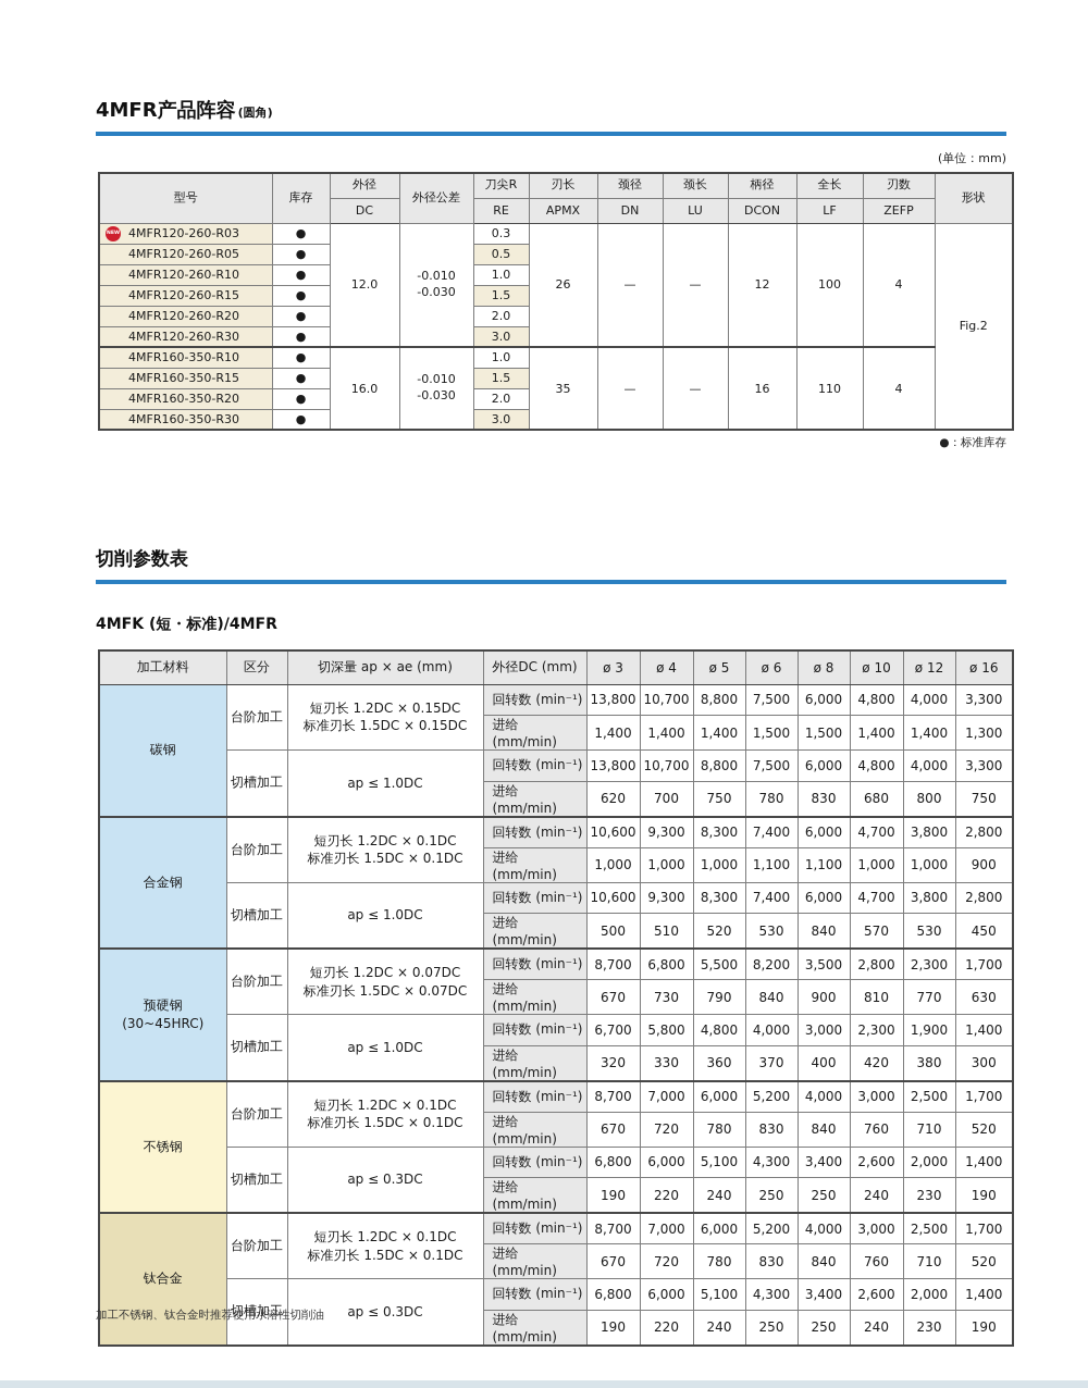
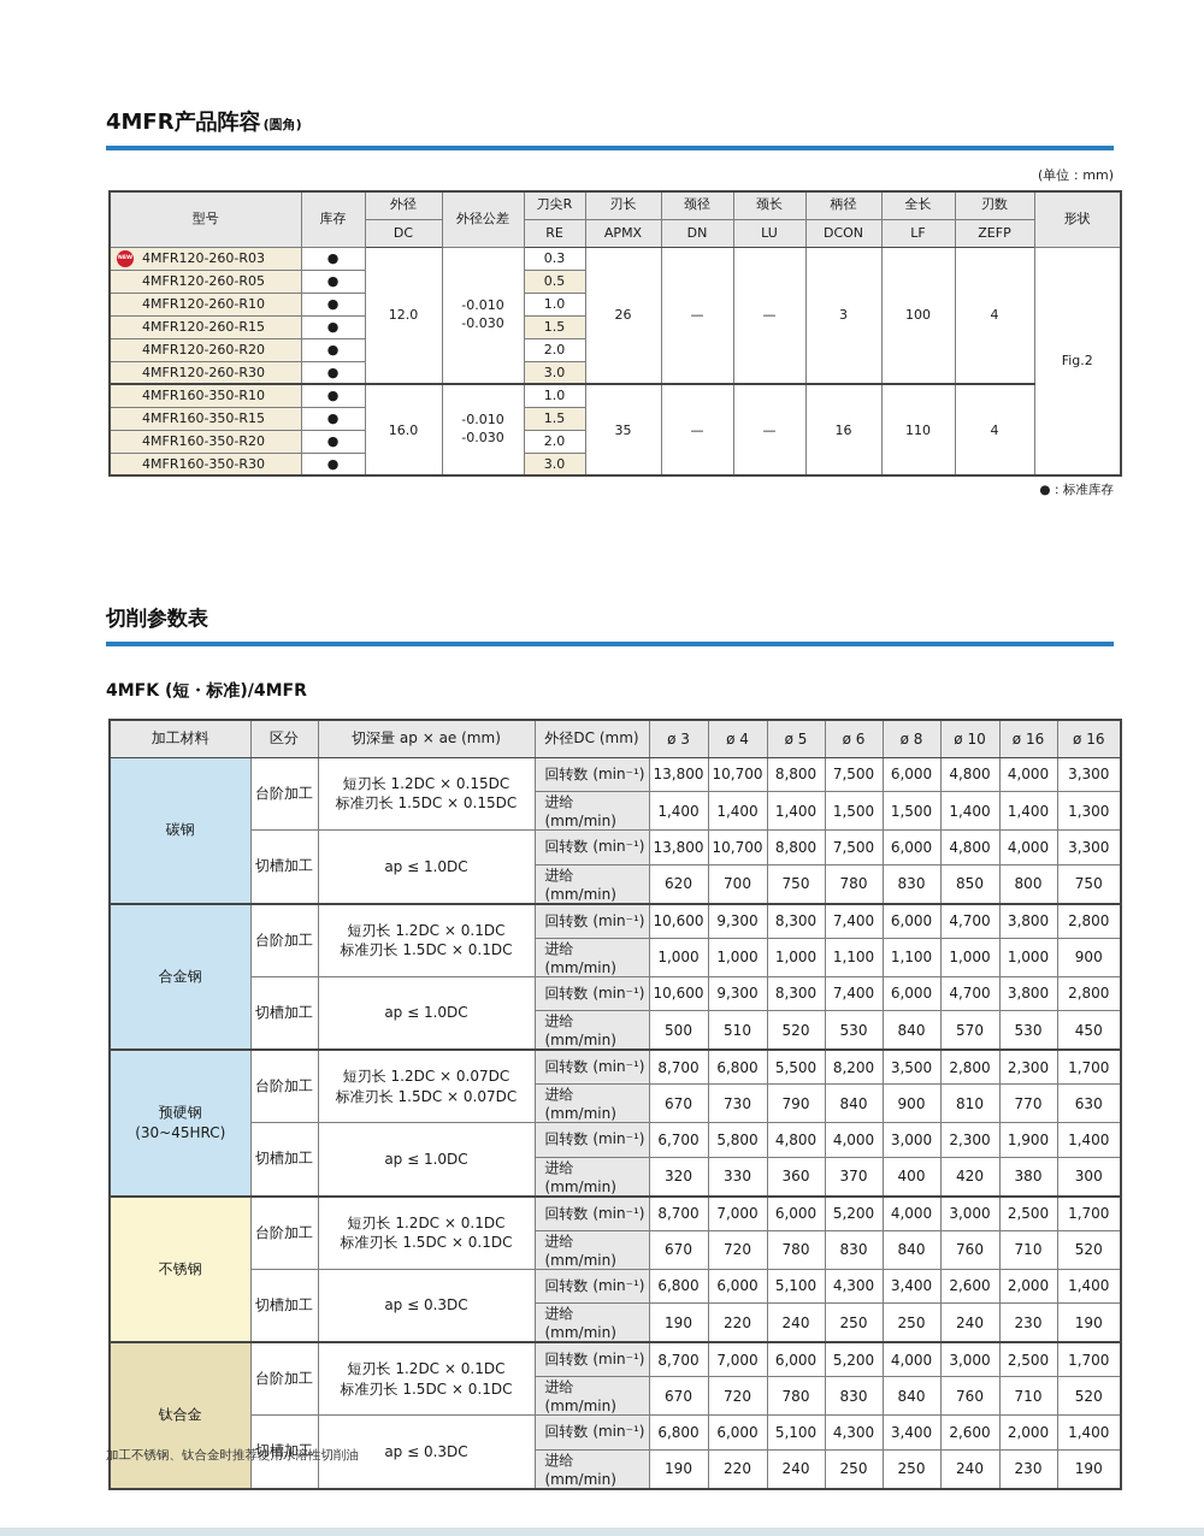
  4MFR产品阵容 (圆角)
  (单位：mm)
  型号	库存	外径	外径公差	刀尖R	刃长	颈径	颈长	柄径	全长	刃数	形状
  DC	RE	APMX	DN	LU	DCON	LF	ZEFP
- 4MFR120-260-R03	●	12.0	-0.010-0.030	0.3	26	—	—	12	100	4	Fig.2
+ 4MFR120-260-R03	●	12.0	-0.010-0.030	0.3	26	—	—	3	100	4	Fig.2
  4MFR120-260-R05	●	0.5
  4MFR120-260-R10	●	1.0
  4MFR120-260-R15	●	1.5
  4MFR120-260-R20	●	2.0
  4MFR120-260-R30	●	3.0
  4MFR160-350-R10	●	16.0	-0.010-0.030	1.0	35	—	—	16	110	4
  4MFR160-350-R15	●	1.5
  4MFR160-350-R20	●	2.0
  4MFR160-350-R30	●	3.0
  ●：标准库存
  切削参数表
  4MFK (短・标准)/4MFR
- 加工材料	区分	切深量 ap × ae (mm)	外径DC (mm)	ø 3	ø 4	ø 5	ø 6	ø 8	ø 10	ø 12	ø 16
+ 加工材料	区分	切深量 ap × ae (mm)	外径DC (mm)	ø 3	ø 4	ø 5	ø 6	ø 8	ø 10	ø 16	ø 16
  碳钢	台阶加工	短刃长 1.2DC × 0.15DC标准刃长 1.5DC × 0.15DC	回转数 (min⁻¹)	13,800	10,700	8,800	7,500	6,000	4,800	4,000	3,300
  进给 (mm/min)	1,400	1,400	1,400	1,500	1,500	1,400	1,400	1,300
  切槽加工	ap ≤ 1.0DC	回转数 (min⁻¹)	13,800	10,700	8,800	7,500	6,000	4,800	4,000	3,300
- 进给 (mm/min)	620	700	750	780	830	680	800	750
+ 进给 (mm/min)	620	700	750	780	830	850	800	750
  合金钢	台阶加工	短刃长 1.2DC × 0.1DC标准刃长 1.5DC × 0.1DC	回转数 (min⁻¹)	10,600	9,300	8,300	7,400	6,000	4,700	3,800	2,800
  进给 (mm/min)	1,000	1,000	1,000	1,100	1,100	1,000	1,000	900
  切槽加工	ap ≤ 1.0DC	回转数 (min⁻¹)	10,600	9,300	8,300	7,400	6,000	4,700	3,800	2,800
  进给 (mm/min)	500	510	520	530	840	570	530	450
  预硬钢(30~45HRC)	台阶加工	短刃长 1.2DC × 0.07DC标准刃长 1.5DC × 0.07DC	回转数 (min⁻¹)	8,700	6,800	5,500	8,200	3,500	2,800	2,300	1,700
  进给 (mm/min)	670	730	790	840	900	810	770	630
  切槽加工	ap ≤ 1.0DC	回转数 (min⁻¹)	6,700	5,800	4,800	4,000	3,000	2,300	1,900	1,400
  进给 (mm/min)	320	330	360	370	400	420	380	300
  不锈钢	台阶加工	短刃长 1.2DC × 0.1DC标准刃长 1.5DC × 0.1DC	回转数 (min⁻¹)	8,700	7,000	6,000	5,200	4,000	3,000	2,500	1,700
  进给 (mm/min)	670	720	780	830	840	760	710	520
  切槽加工	ap ≤ 0.3DC	回转数 (min⁻¹)	6,800	6,000	5,100	4,300	3,400	2,600	2,000	1,400
  进给 (mm/min)	190	220	240	250	250	240	230	190
  钛合金	台阶加工	短刃长 1.2DC × 0.1DC标准刃长 1.5DC × 0.1DC	回转数 (min⁻¹)	8,700	7,000	6,000	5,200	4,000	3,000	2,500	1,700
  进给 (mm/min)	670	720	780	830	840	760	710	520
  切槽加工	ap ≤ 0.3DC	回转数 (min⁻¹)	6,800	6,000	5,100	4,300	3,400	2,600	2,000	1,400
  进给 (mm/min)	190	220	240	250	250	240	230	190
  加工不锈钢、钛合金时推荐使用水溶性切削油
